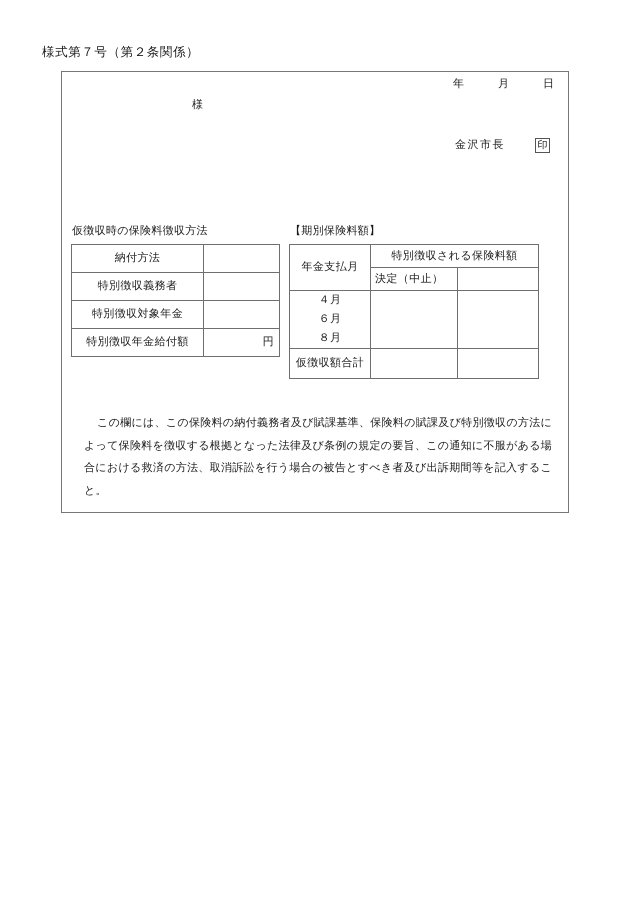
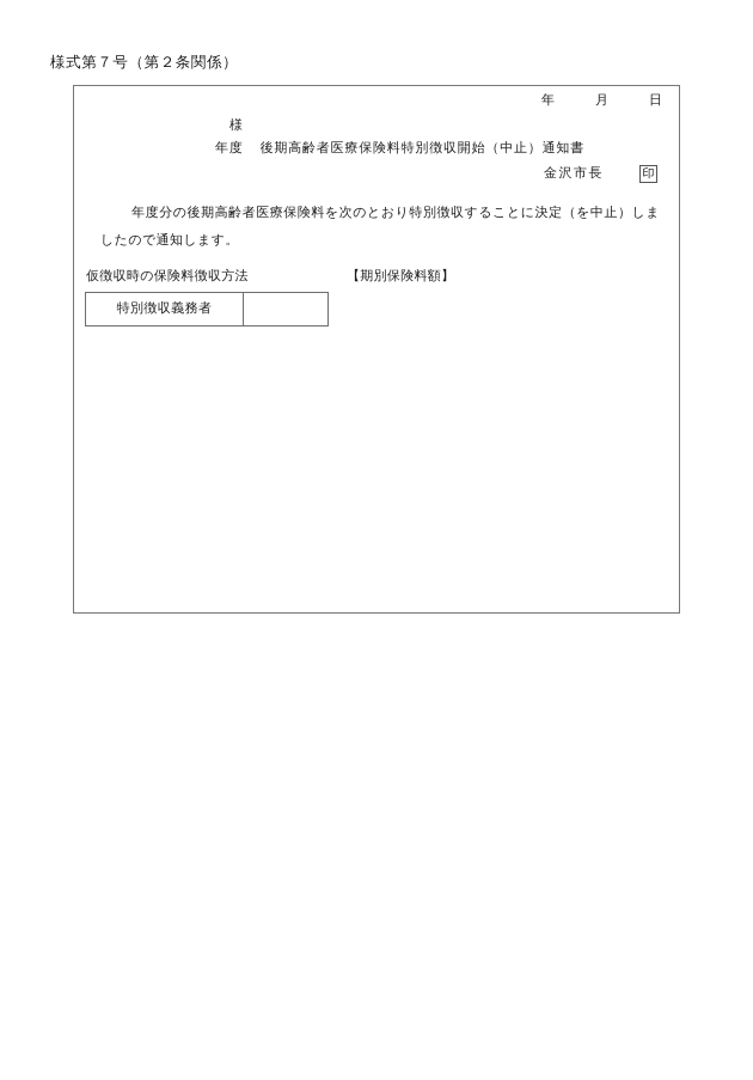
  様式第７号（第２条関係）
  年
  月
  日
  様
+ 年度 後期高齢者医療保険料特別徴収開始（中止）通知書
  金沢市長
  印
+ 年度分の後期高齢者医療保険料を次のとおり特別徴収することに決定（を中止）しましたので通知します。
  仮徴収時の保険料徴収方法
  【期別保険料額】
- 納付方法
  特別徴収義務者
- 特別徴収対象年金
- 特別徴収年金給付額	円
- 年金支払月	特別徴収される保険料額
- 決定（中止）
- ４月 ６月 ８月
- 仮徴収額合計
- この欄には、この保険料の納付義務者及び賦課基準、保険料の賦課及び特別徴収の方法によって保険料を徴収する根拠となった法律及び条例の規定の要旨、この通知に不服がある場合における救済の方法、取消訴訟を行う場合の被告とすべき者及び出訴期間等を記入すること。
